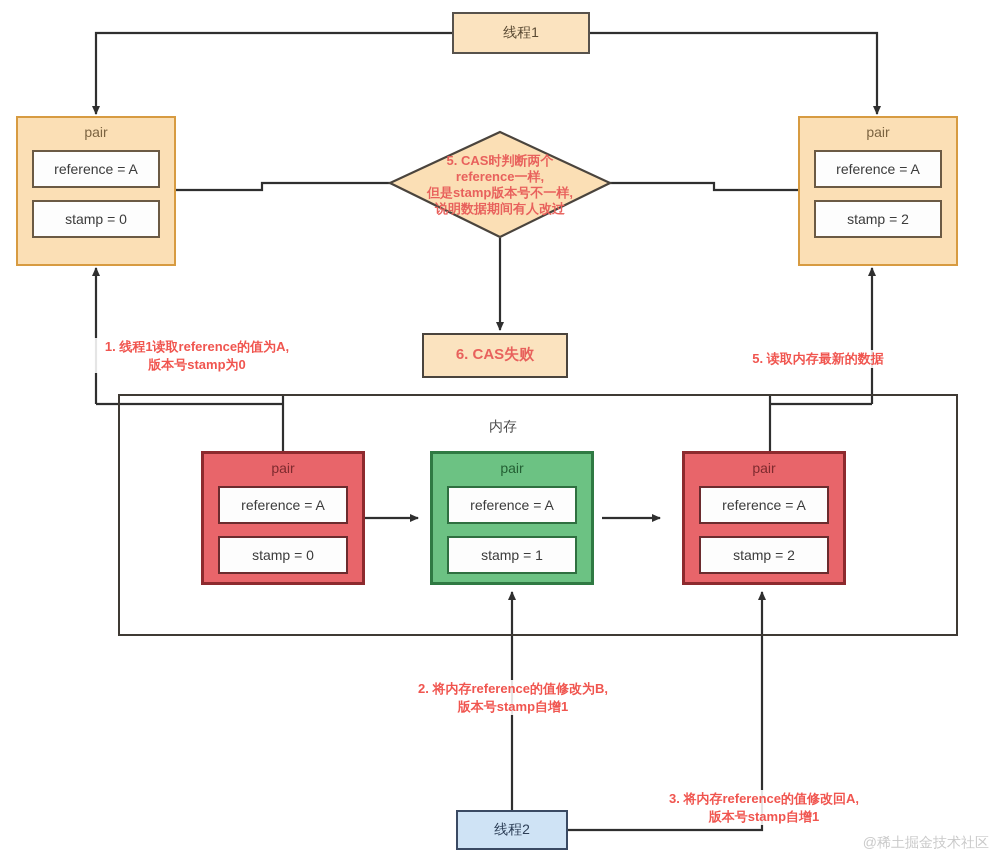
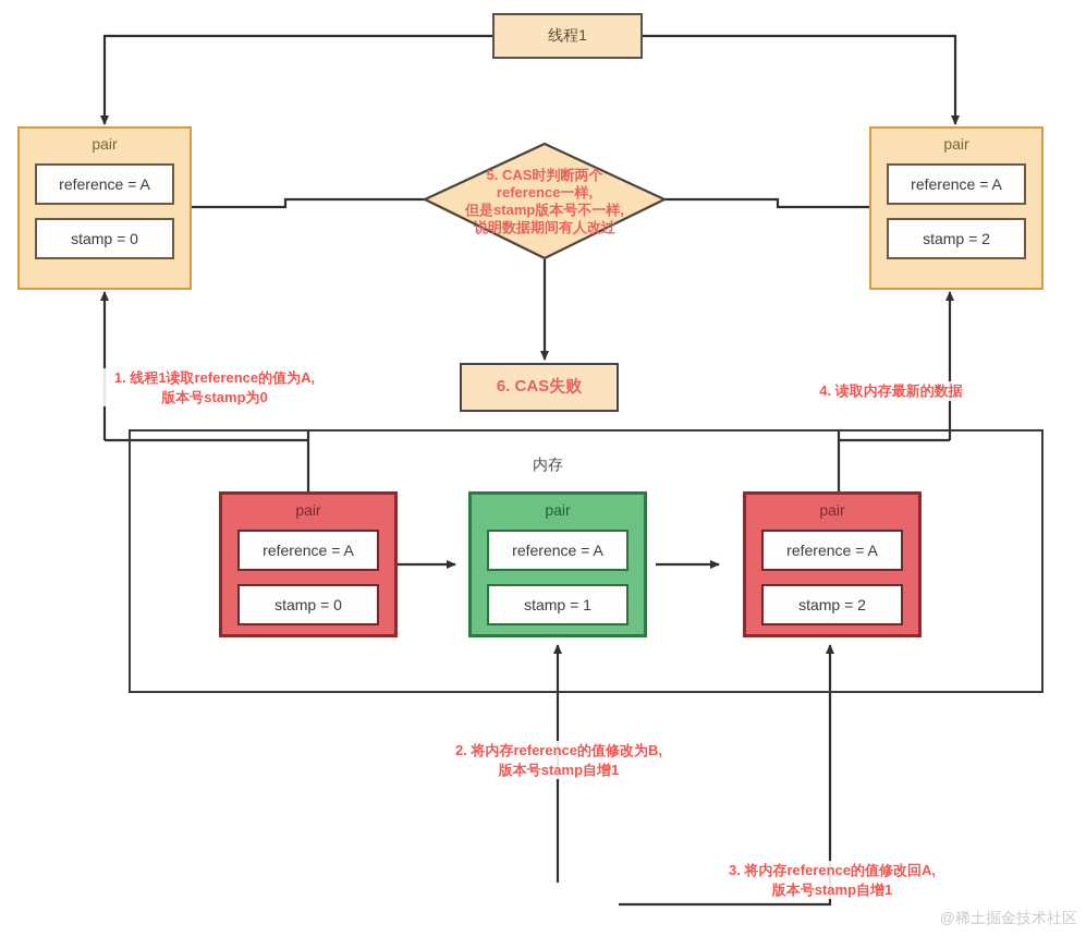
  线程1
  pair
  reference = A
  stamp = 0
  pair
  reference = A
  stamp = 2
  5. CAS时判断两个
  reference一样,
  但是stamp版本号不一样,
  说明数据期间有人改过
  6. CAS失败
  1. 线程1读取reference的值为A,
  版本号stamp为0
- 5. 读取内存最新的数据
+ 4. 读取内存最新的数据
  2. 将内存reference的值修改为B,
  版本号stamp自增1
  3. 将内存reference的值修改回A,
  版本号stamp自增1
  内存
  pair
  reference = A
  stamp = 0
  pair
  reference = A
  stamp = 1
  pair
  reference = A
  stamp = 2
- 线程2
  @稀土掘金技术社区
